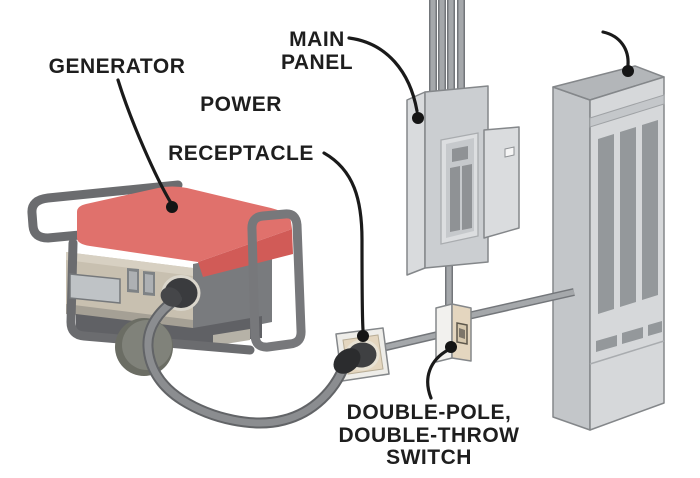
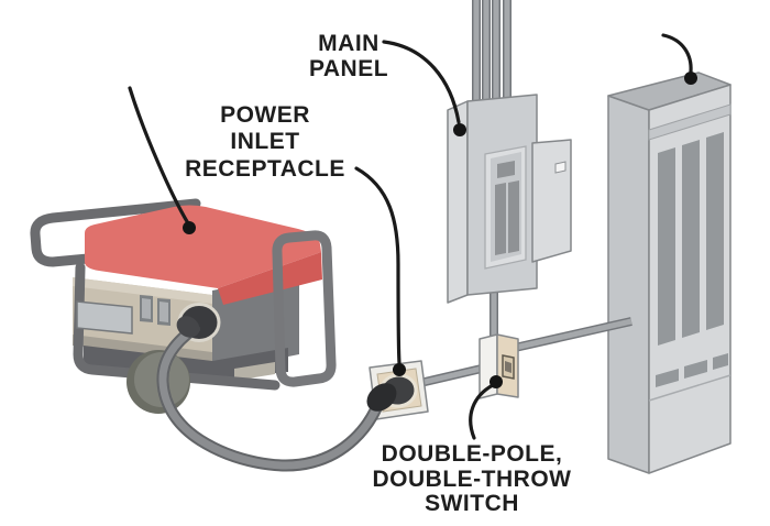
- GENERATOR
  MAIN
  PANEL
  POWER
+ INLET
  RECEPTACLE
  DOUBLE-POLE,
  DOUBLE-THROW
  SWITCH
